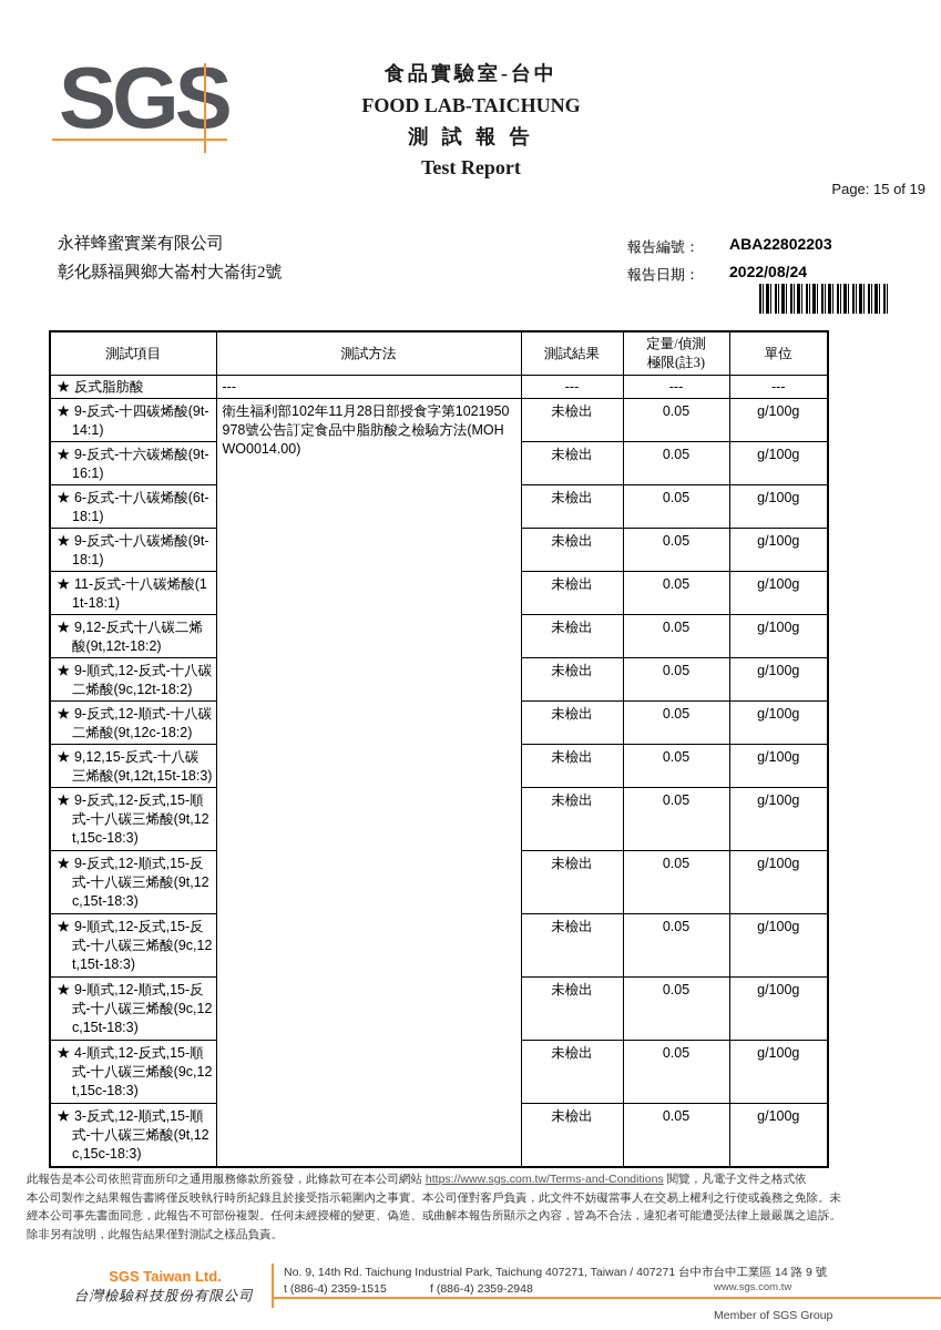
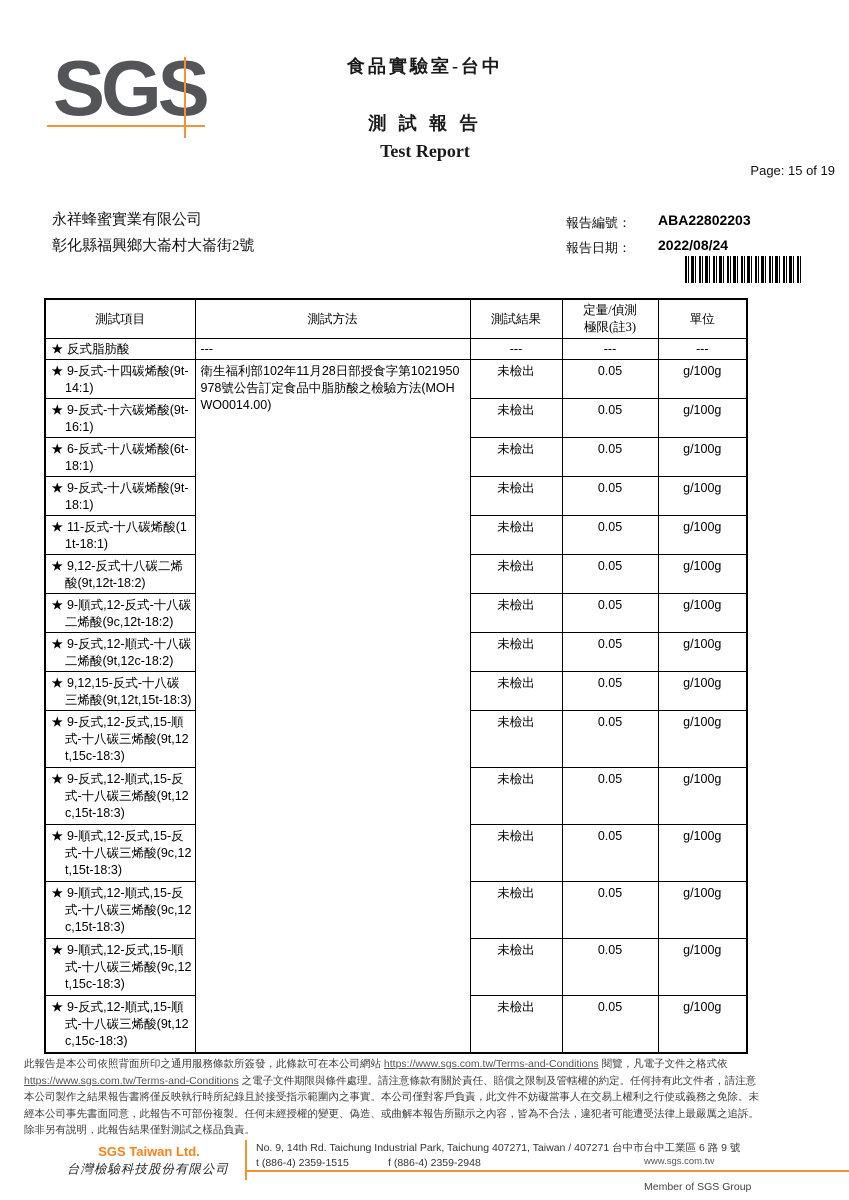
  SGS
  食品實驗室-台中
- FOOD LAB-TAICHUNG
  測 試 報 告
  Test Report
  Page: 15 of 19
  永祥蜂蜜實業有限公司
  彰化縣福興鄉大崙村大崙街2號
  報告編號：
  ABA22802203
  報告日期：
  2022/08/24
  測試項目	測試方法	測試結果	定量/偵測 極限(註3)	單位
  ★ 反式脂肪酸	---	---	---	---
  ★ 9-反式-十四碳烯酸(9t-14:1)	衛生福利部102年11月28日部授食字第1021950978號公告訂定食品中脂肪酸之檢驗方法(MOHWO0014.00)	未檢出	0.05	g/100g
  ★ 9-反式-十六碳烯酸(9t-16:1)	未檢出	0.05	g/100g
  ★ 6-反式-十八碳烯酸(6t-18:1)	未檢出	0.05	g/100g
  ★ 9-反式-十八碳烯酸(9t-18:1)	未檢出	0.05	g/100g
  ★ 11-反式-十八碳烯酸(11t-18:1)	未檢出	0.05	g/100g
  ★ 9,12-反式十八碳二烯酸(9t,12t-18:2)	未檢出	0.05	g/100g
  ★ 9-順式,12-反式-十八碳二烯酸(9c,12t-18:2)	未檢出	0.05	g/100g
  ★ 9-反式,12-順式-十八碳二烯酸(9t,12c-18:2)	未檢出	0.05	g/100g
  ★ 9,12,15-反式-十八碳三烯酸(9t,12t,15t-18:3)	未檢出	0.05	g/100g
  ★ 9-反式,12-反式,15-順式-十八碳三烯酸(9t,12t,15c-18:3)	未檢出	0.05	g/100g
  ★ 9-反式,12-順式,15-反式-十八碳三烯酸(9t,12c,15t-18:3)	未檢出	0.05	g/100g
  ★ 9-順式,12-反式,15-反式-十八碳三烯酸(9c,12t,15t-18:3)	未檢出	0.05	g/100g
  ★ 9-順式,12-順式,15-反式-十八碳三烯酸(9c,12c,15t-18:3)	未檢出	0.05	g/100g
- ★ 4-順式,12-反式,15-順式-十八碳三烯酸(9c,12t,15c-18:3)	未檢出	0.05	g/100g
+ ★ 9-順式,12-反式,15-順式-十八碳三烯酸(9c,12t,15c-18:3)	未檢出	0.05	g/100g
- ★ 3-反式,12-順式,15-順式-十八碳三烯酸(9t,12c,15c-18:3)	未檢出	0.05	g/100g
+ ★ 9-反式,12-順式,15-順式-十八碳三烯酸(9t,12c,15c-18:3)	未檢出	0.05	g/100g
  此報告是本公司依照背面所印之通用服務條款所簽發，此條款可在本公司網站 https://www.sgs.com.tw/Terms-and-Conditions 閱覽，凡電子文件之格式依
+ https://www.sgs.com.tw/Terms-and-Conditions 之電子文件期限與條件處理。請注意條款有關於責任、賠償之限制及管轄權的約定。任何持有此文件者，請注意
  本公司製作之結果報告書將僅反映執行時所紀錄且於接受指示範圍內之事實。本公司僅對客戶負責，此文件不妨礙當事人在交易上權利之行使或義務之免除。未
  經本公司事先書面同意，此報告不可部份複製。任何未經授權的變更、偽造、或曲解本報告所顯示之內容，皆為不合法，違犯者可能遭受法律上最嚴厲之追訴。
  除非另有說明，此報告結果僅對測試之樣品負責。
  SGS Taiwan Ltd.
  台灣檢驗科技股份有限公司
- No. 9, 14th Rd. Taichung Industrial Park, Taichung 407271, Taiwan / 407271 台中市台中工業區 14 路 9 號
+ No. 9, 14th Rd. Taichung Industrial Park, Taichung 407271, Taiwan / 407271 台中市台中工業區 6 路 9 號
  t (886-4) 2359-1515
  f (886-4) 2359-2948
  www.sgs.com.tw
  Member of SGS Group
